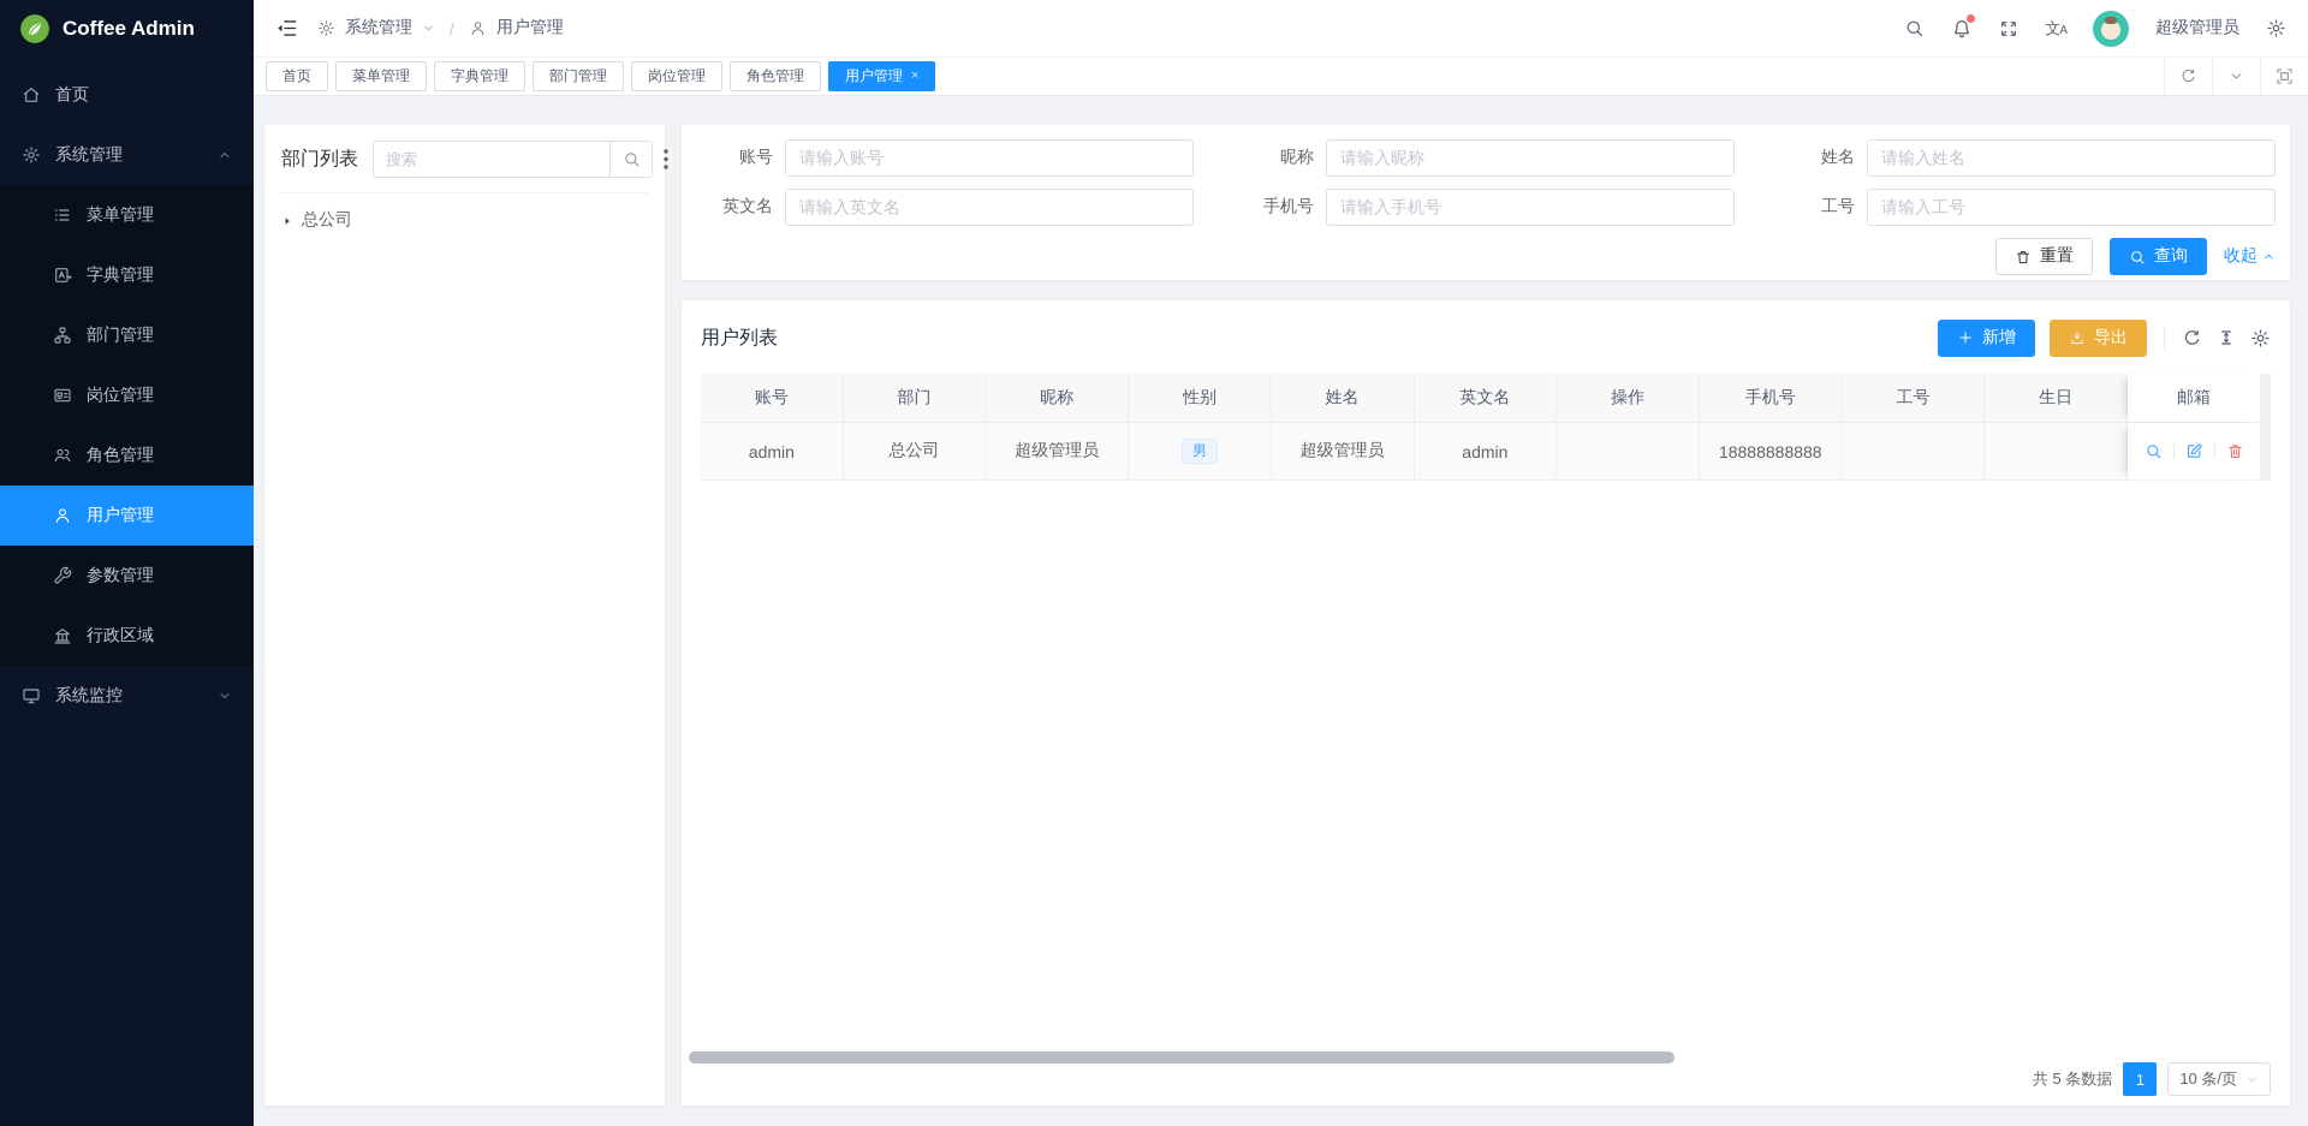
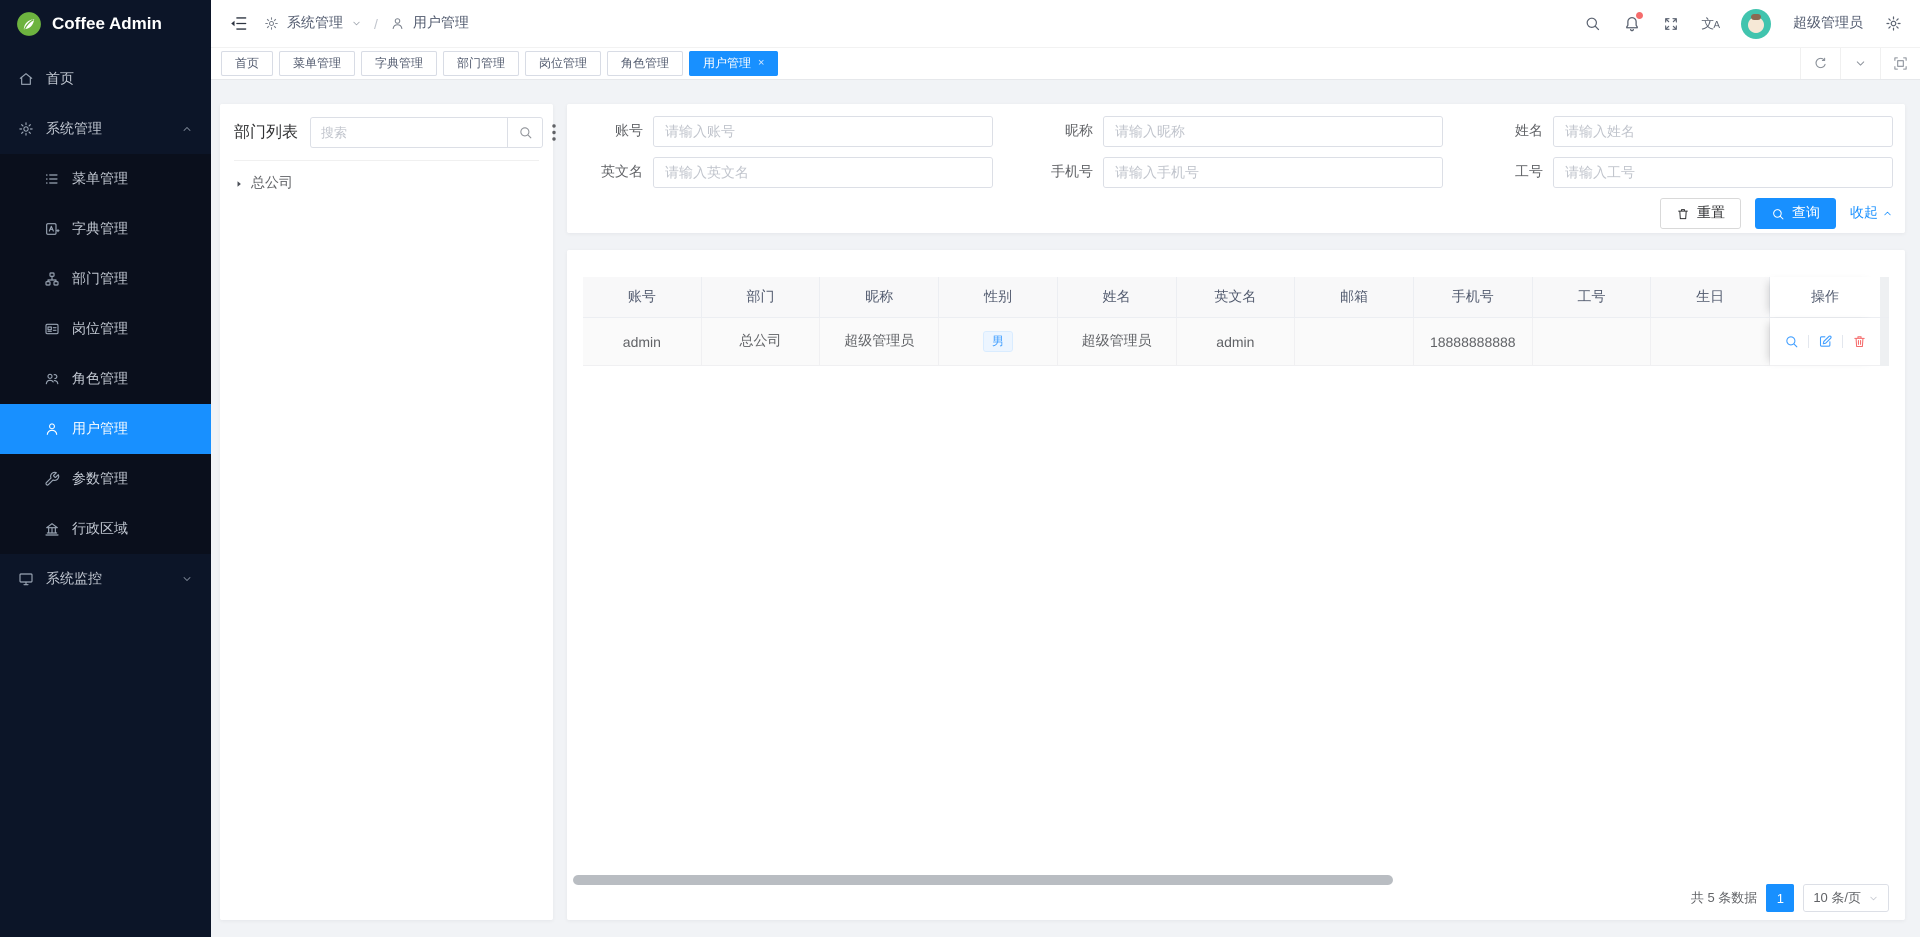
  Coffee Admin
  首页
  系统管理
  菜单管理
  字典管理
  部门管理
  岗位管理
  角色管理
  用户管理
  参数管理
  行政区域
  系统监控
  系统管理
  /
  用户管理
  文A
  超级管理员
  首页
  菜单管理
  字典管理
  部门管理
  岗位管理
  角色管理
  用户管理
  ×
  部门列表
  搜索
  总公司
  账号
  请输入账号
  昵称
  请输入昵称
  姓名
  请输入姓名
  英文名
  请输入英文名
  手机号
  请输入手机号
  工号
  请输入工号
  重置
  查询
  收起
- 用户列表
- 新增
- 导出
  账号
  部门
  昵称
  性别
  姓名
  英文名
- 操作
+ 邮箱
  手机号
  工号
  生日
- 邮箱
+ 操作
  admin
  总公司
  超级管理员
  男
  超级管理员
  admin
  18888888888
  共 5 条数据
  1
  10 条/页
